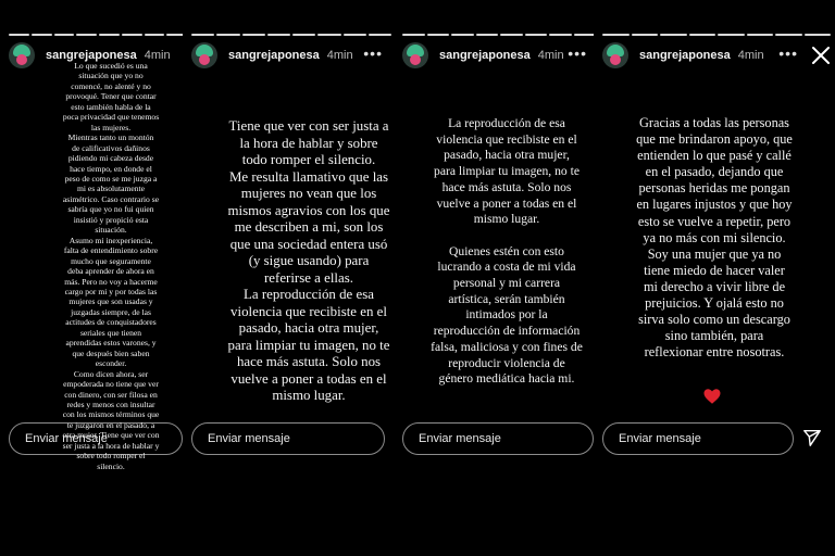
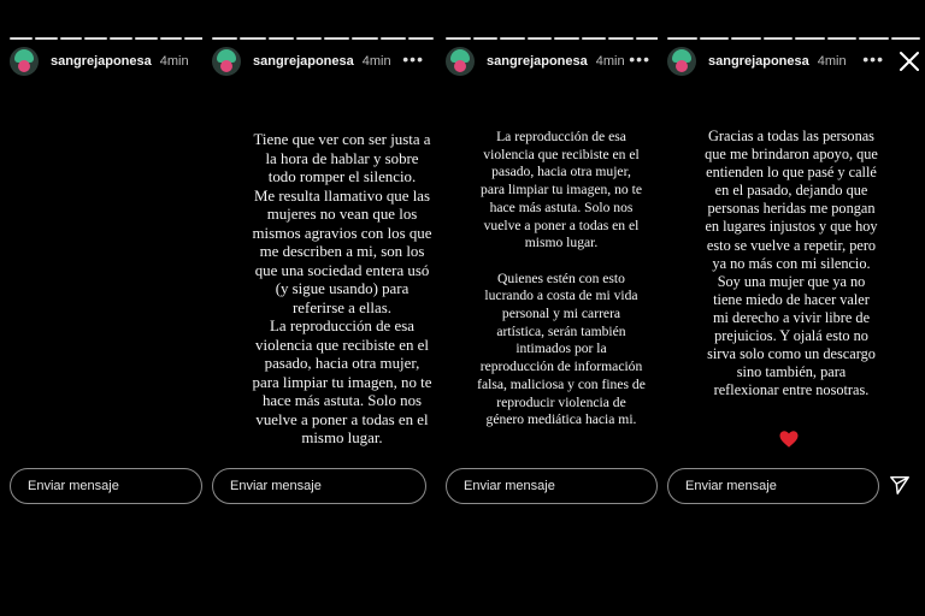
  sangrejaponesa
  4min
- Lo que sucedió es una
- situación que yo no
- comencé, no alenté y no
- provoqué. Tener que contar
- esto también habla de la
- poca privacidad que tenemos
- las mujeres.
- Mientras tanto un montón
- de calificativos dañinos
- pidiendo mi cabeza desde
- hace tiempo, en donde el
- peso de como se me juzga a
- mi es absolutamente
- asimétrico. Caso contrario se
- sabría que yo no fui quien
- insistió y propició esta
- situación.
- Asumo mi inexperiencia,
- falta de entendimiento sobre
- mucho que seguramente
- deba aprender de ahora en
- más. Pero no voy a hacerme
- cargo por mi y por todas las
- mujeres que son usadas y
- juzgadas siempre, de las
- actitudes de conquistadores
- seriales que tienen
- aprendidas estos varones, y
- que después bien saben
- esconder.
- Como dicen ahora, ser
- empoderada no tiene que ver
- con dinero, con ser filosa en
- redes y menos con insultar
- con los mismos términos que
- te juzgaron en el pasado, a
- otra mujer. Tiene que ver con
- ser justa a la hora de hablar y
- sobre todo romper el
- silencio.
  Enviar mensaje
  sangrejaponesa
  4min
  •••
  Tiene que ver con ser justa a
  la hora de hablar y sobre
  todo romper el silencio.
  Me resulta llamativo que las
  mujeres no vean que los
  mismos agravios con los que
  me describen a mi, son los
  que una sociedad entera usó
  (y sigue usando) para
  referirse a ellas.
  La reproducción de esa
  violencia que recibiste en el
  pasado, hacia otra mujer,
  para limpiar tu imagen, no te
  hace más astuta. Solo nos
  vuelve a poner a todas en el
  mismo lugar.
  Enviar mensaje
  sangrejaponesa
  4min
  •••
  La reproducción de esa
  violencia que recibiste en el
  pasado, hacia otra mujer,
  para limpiar tu imagen, no te
  hace más astuta. Solo nos
  vuelve a poner a todas en el
  mismo lugar.
  Quienes estén con esto
  lucrando a costa de mi vida
  personal y mi carrera
  artística, serán también
  intimados por la
  reproducción de información
  falsa, maliciosa y con fines de
  reproducir violencia de
  género mediática hacia mi.
  Enviar mensaje
  sangrejaponesa
  4min
  •••
  Gracias a todas las personas
  que me brindaron apoyo, que
  entienden lo que pasé y callé
  en el pasado, dejando que
  personas heridas me pongan
  en lugares injustos y que hoy
  esto se vuelve a repetir, pero
  ya no más con mi silencio.
  Soy una mujer que ya no
  tiene miedo de hacer valer
  mi derecho a vivir libre de
  prejuicios. Y ojalá esto no
  sirva solo como un descargo
  sino también, para
  reflexionar entre nosotras.
  Enviar mensaje
